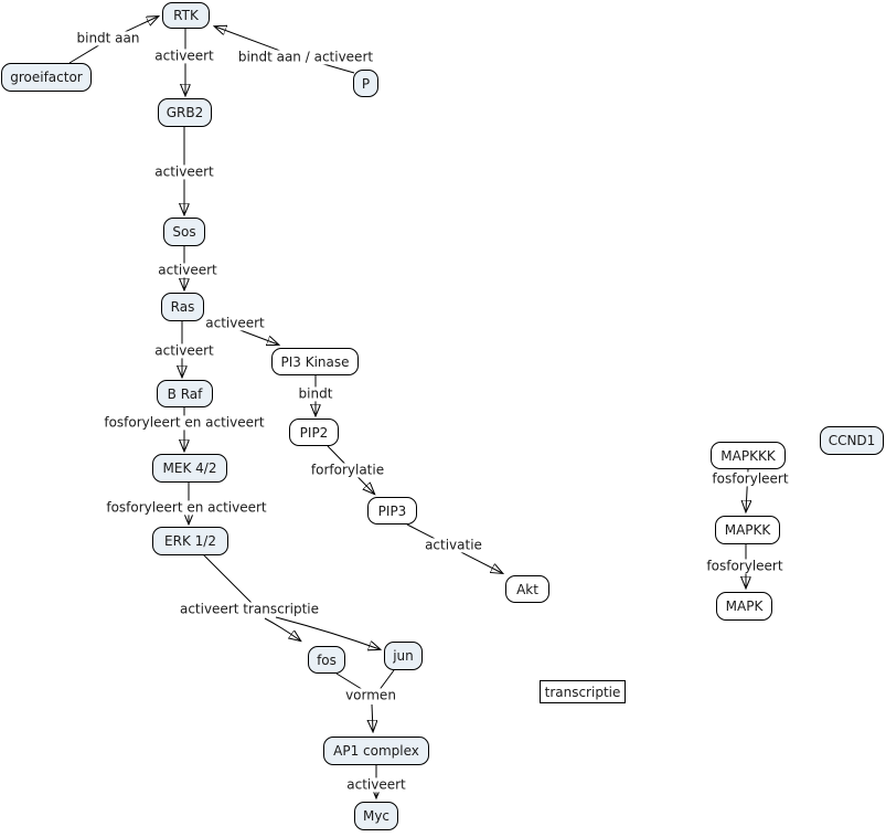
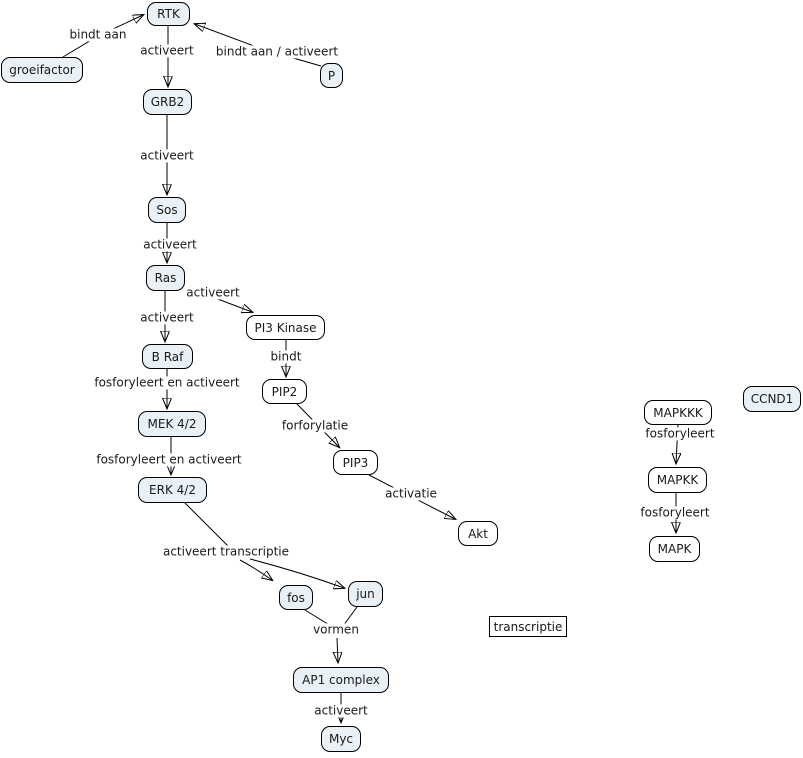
  bindt aan
  activeert
  bindt aan / activeert
  activeert
  activeert
  activeert
  activeert
  bindt
  fosforyleert en activeert
  forforylatie
  fosforyleert en activeert
  activatie
  activeert transcriptie
  vormen
  activeert
  fosforyleert
  fosforyleert
  RTK
  groeifactor
  P
  GRB2
  Sos
  Ras
  PI3 Kinase
  B Raf
  PIP2
  MEK 4/2
  PIP3
- ERK 1/2
+ ERK 4/2
  Akt
  fos
  jun
  AP1 complex
  Myc
  transcriptie
  MAPKKK
  CCND1
  MAPKK
  MAPK
